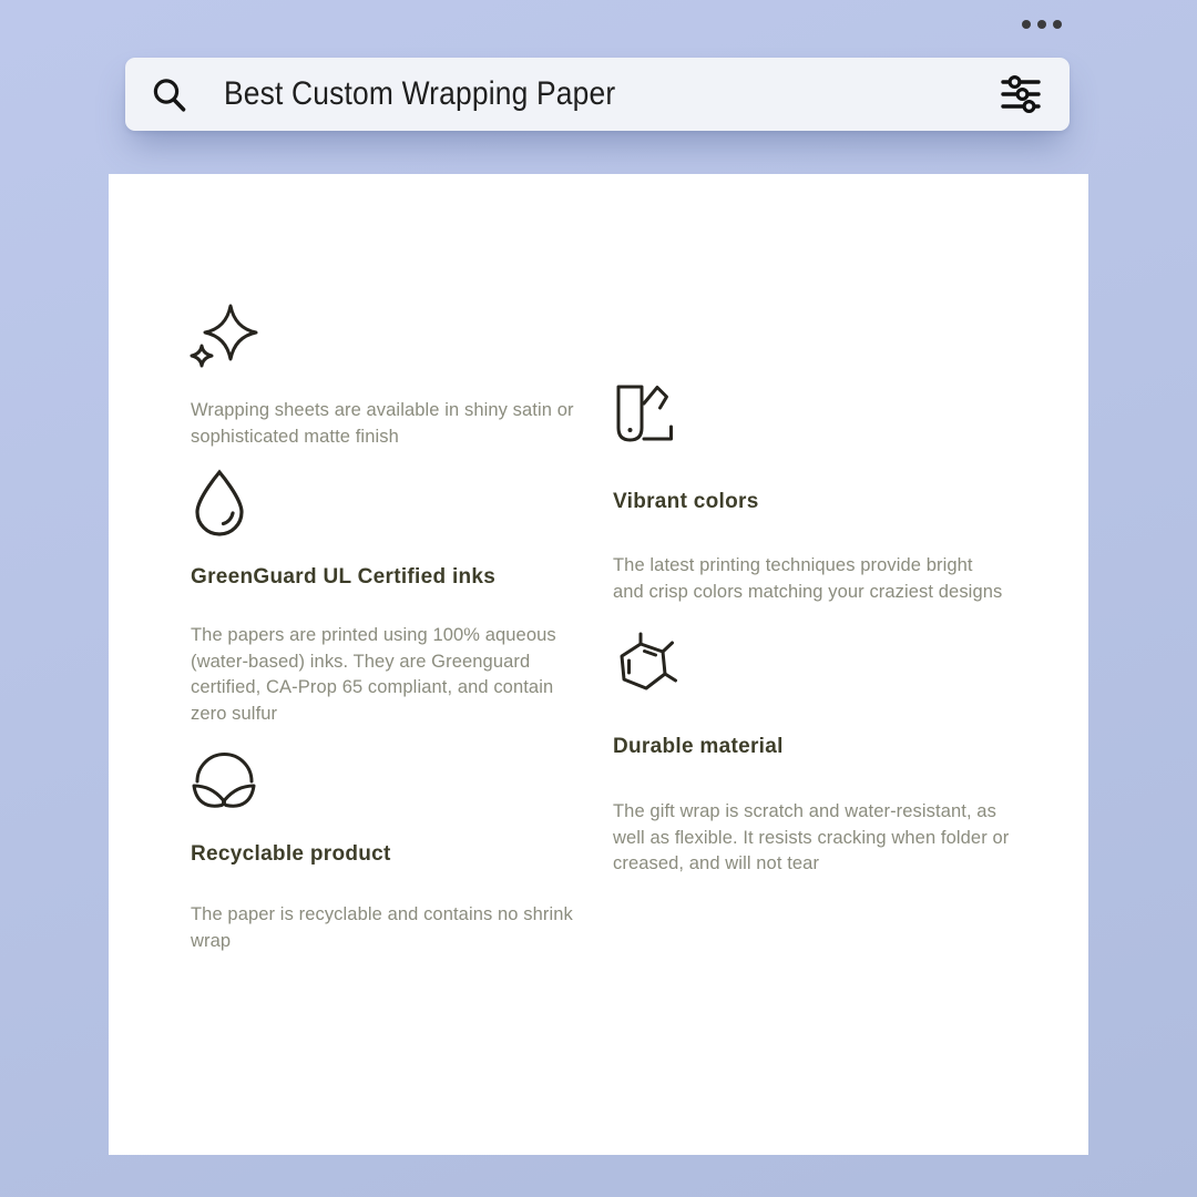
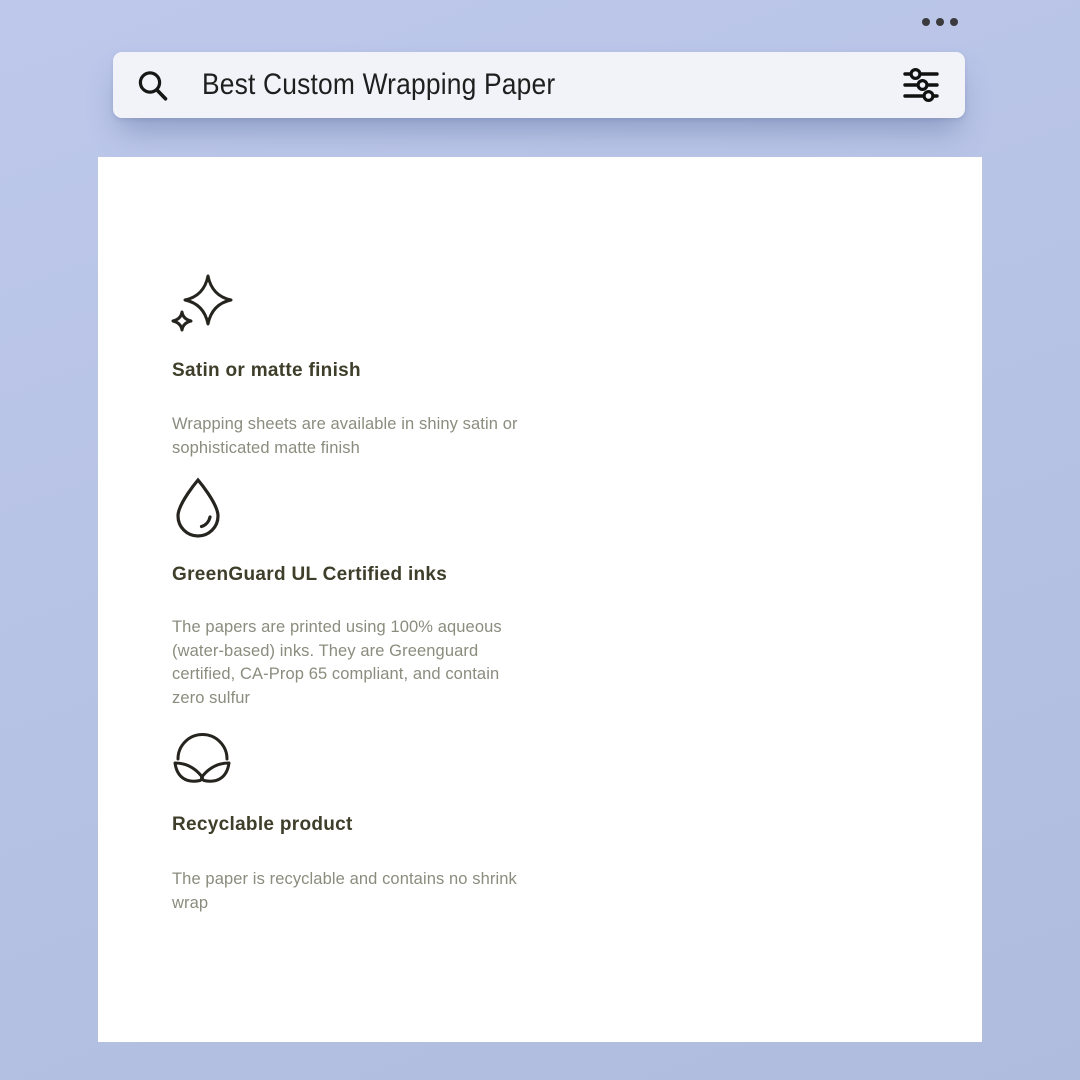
  Best Custom Wrapping Paper
+ Satin or matte finish
  Wrapping sheets are available in shiny satin or
  sophisticated matte finish
  GreenGuard UL Certified inks
  The papers are printed using 100% aqueous
  (water-based) inks. They are Greenguard
  certified, CA-Prop 65 compliant, and contain
  zero sulfur
  Recyclable product
  The paper is recyclable and contains no shrink
  wrap
- Vibrant colors
- The latest printing techniques provide bright
- and crisp colors matching your craziest designs
- Durable material
- The gift wrap is scratch and water-resistant, as
- well as flexible. It resists cracking when folder or
- creased, and will not tear
